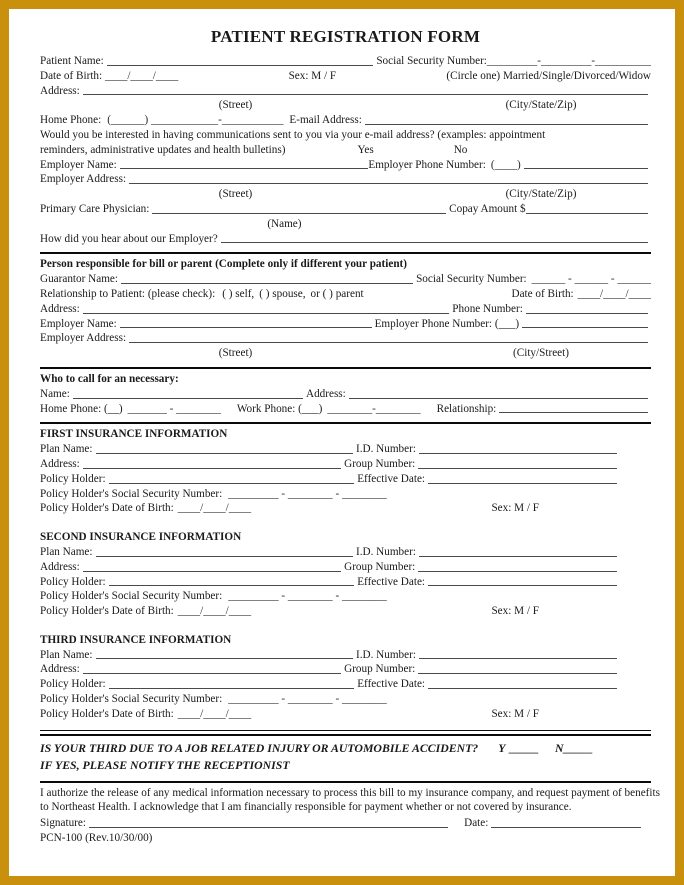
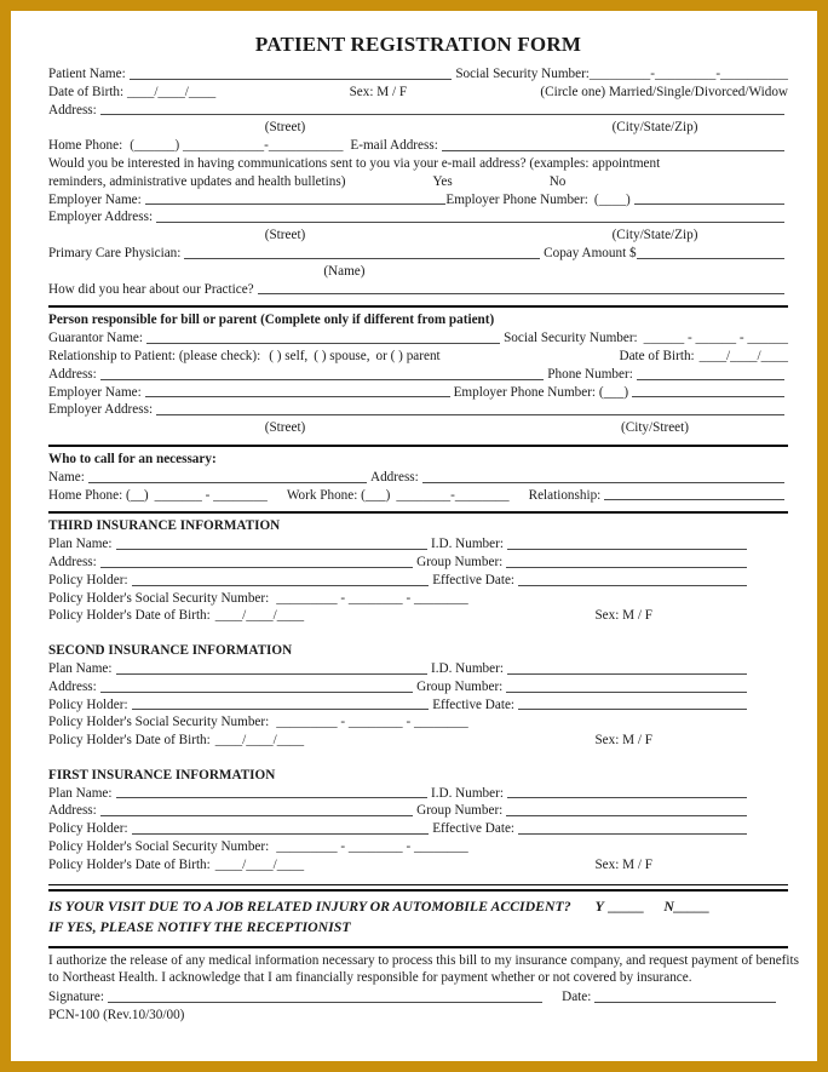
  PATIENT REGISTRATION FORM
  Patient Name:
  Social Security Number:
  _________-_________-__________
  Date of Birth: ____/____/____
  Sex: M / F
  (Circle one) Married/Single/Divorced/Widow
  Address:
  (Street)
  (City/State/Zip)
  Home Phone:
  (______) ____________-___________
  E-mail Address:
  Would you be interested in having communications sent to you via your e-mail address? (examples: appointment
  reminders, administrative updates and health bulletins)
  Yes
  No
  Employer Name:
  Employer Phone Number:
  (____)
  Employer Address:
  (Street)
  (City/State/Zip)
  Primary Care Physician:
  Copay Amount $
  (Name)
- How did you hear about our Employer?
+ How did you hear about our Practice?
- Person responsible for bill or parent (Complete only if different your patient)
+ Person responsible for bill or parent (Complete only if different from patient)
  Guarantor Name:
  Social Security Number:
  ______ - ______ - ______
  Relationship to Patient: (please check):
  ( ) self,
  ( ) spouse,
  or ( ) parent
  Date of Birth:
  ____/____/____
  Address:
  Phone Number:
  Employer Name:
  Employer Phone Number: (___)
  Employer Address:
  (Street)
  (City/Street)
  Who to call for an necessary:
  Name:
  Address:
  Home Phone: (__)
  _______ - ________
  Work Phone: (___)
  ________-________
  Relationship:
- FIRST INSURANCE INFORMATION
+ THIRD INSURANCE INFORMATION
  Plan Name:
  I.D. Number:
  Address:
  Group Number:
  Policy Holder:
  Effective Date:
  Policy Holder's Social Security Number:
  _________ - ________ - ________
  Policy Holder's Date of Birth:
  ____/____/____
  Sex: M / F
  SECOND INSURANCE INFORMATION
  Plan Name:
  I.D. Number:
  Address:
  Group Number:
  Policy Holder:
  Effective Date:
  Policy Holder's Social Security Number:
  _________ - ________ - ________
  Policy Holder's Date of Birth:
  ____/____/____
  Sex: M / F
- THIRD INSURANCE INFORMATION
+ FIRST INSURANCE INFORMATION
  Plan Name:
  I.D. Number:
  Address:
  Group Number:
  Policy Holder:
  Effective Date:
  Policy Holder's Social Security Number:
  _________ - ________ - ________
  Policy Holder's Date of Birth:
  ____/____/____
  Sex: M / F
- IS YOUR THIRD DUE TO A JOB RELATED INJURY OR AUTOMOBILE ACCIDENT?
+ IS YOUR VISIT DUE TO A JOB RELATED INJURY OR AUTOMOBILE ACCIDENT?
  Y
  _____
  N
  _____
  IF YES, PLEASE NOTIFY THE RECEPTIONIST
  I authorize the release of any medical information necessary to process this bill to my insurance company, and request payment of benefits to Northeast Health. I acknowledge that I am financially responsible for payment whether or not covered by insurance.
  Signature:
  Date:
  PCN-100 (Rev.10/30/00)
